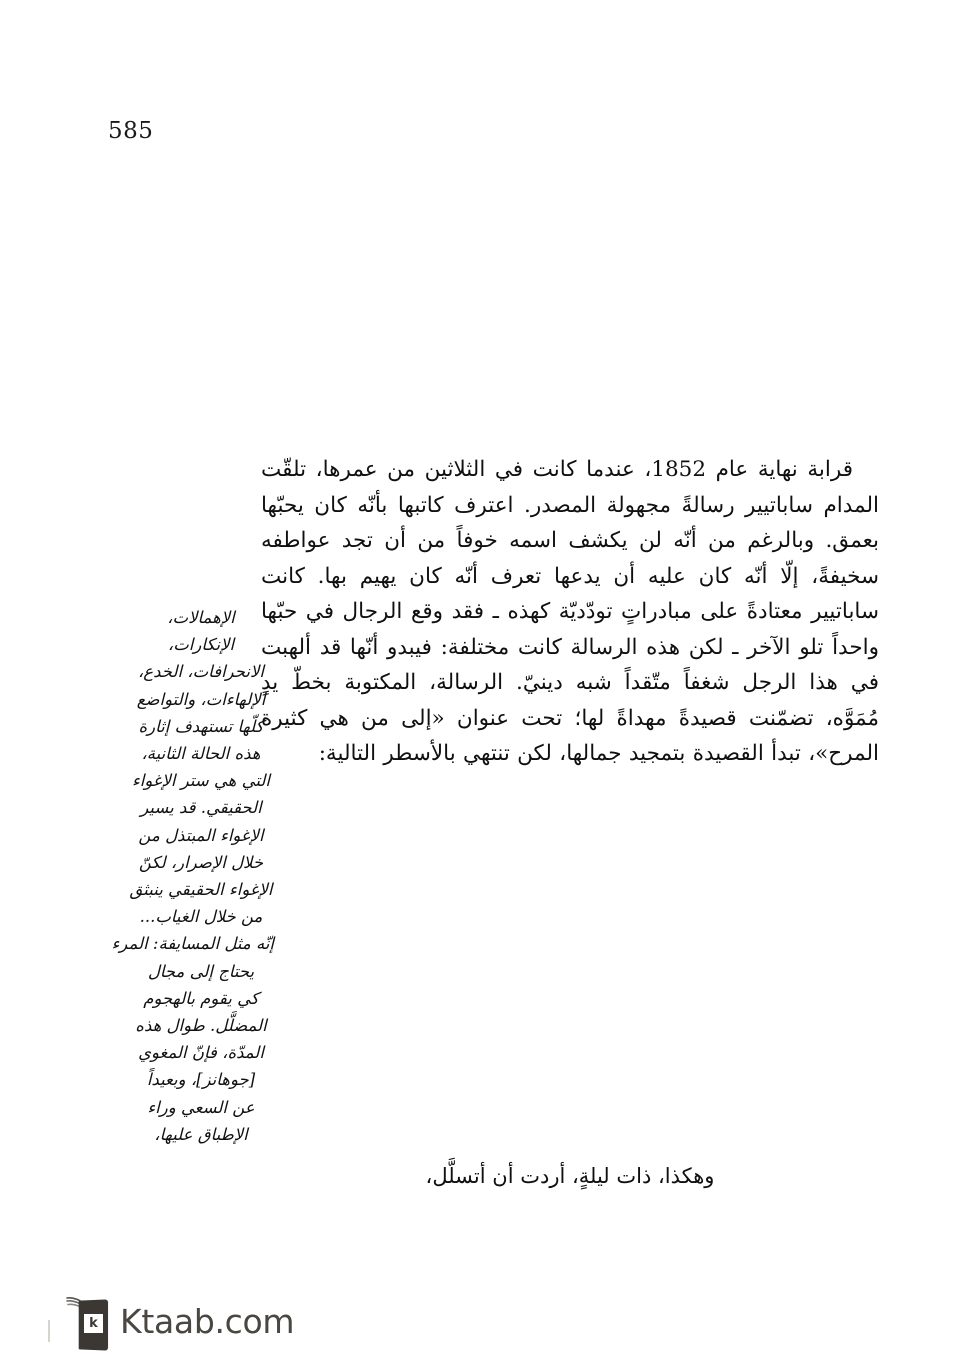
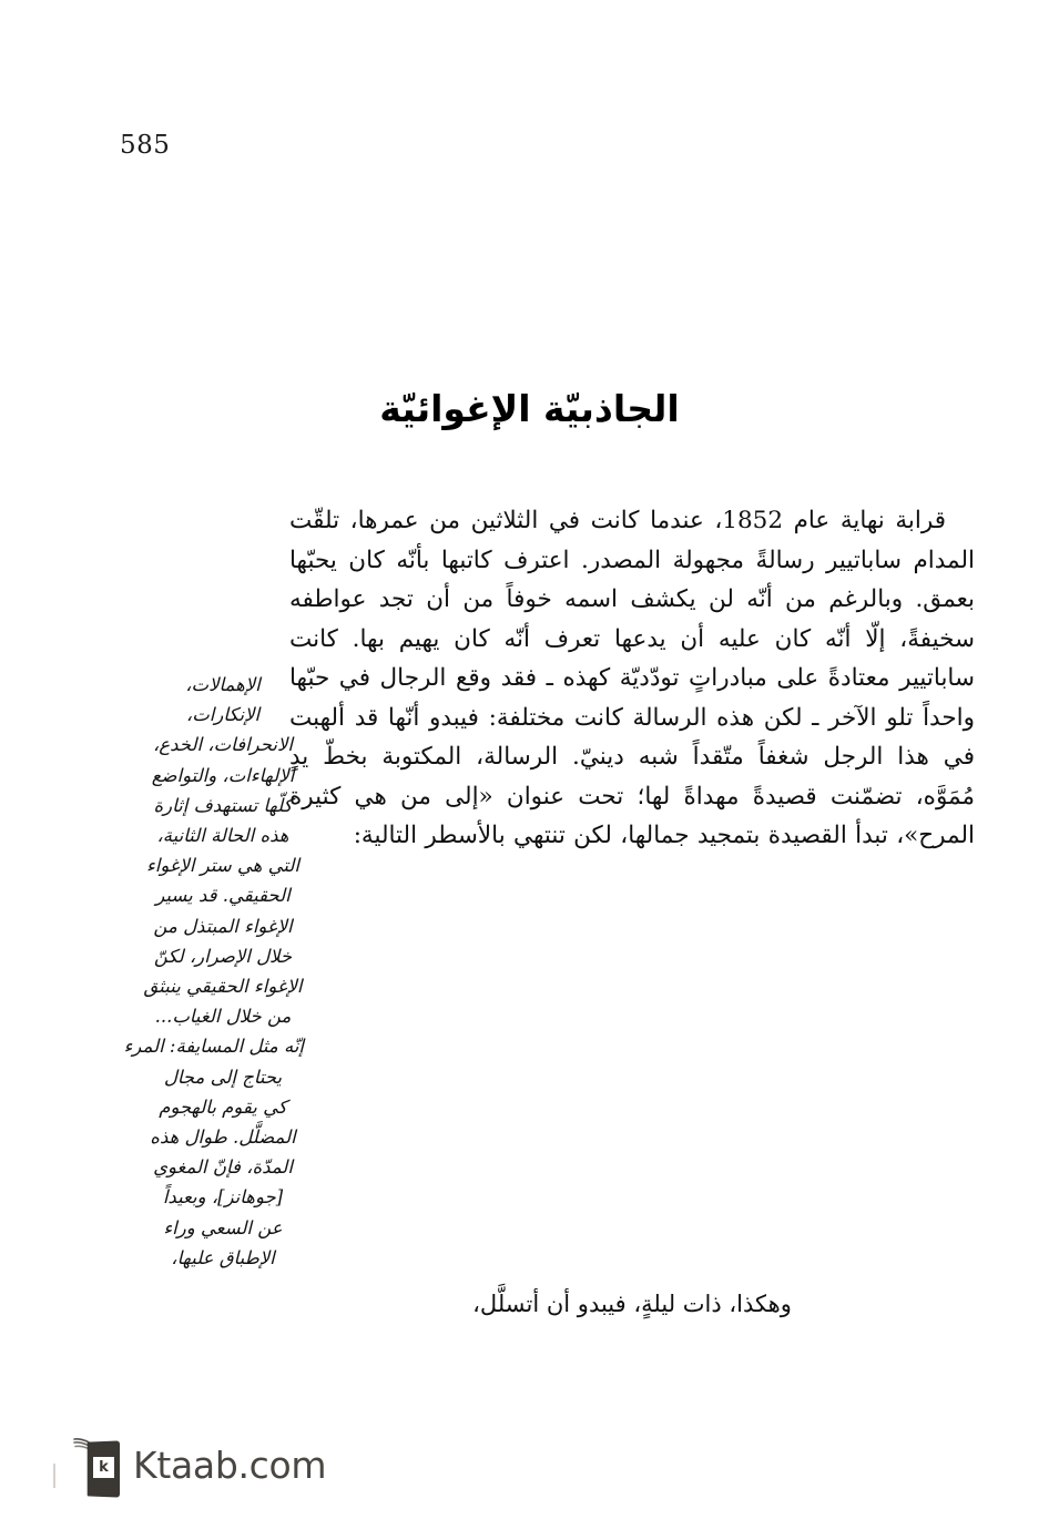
  585
+ الجاذبيّة الإغوائيّة
  قرابة نهاية عام 1852، عندما كانت في الثلاثين من عمرها، تلقّت المدام ساباتيير رسالةً مجهولة المصدر. اعترف كاتبها بأنّه كان يحبّها بعمق. وبالرغم من أنّه لن يكشف اسمه خوفاً من أن تجد عواطفه سخيفةً، إلّا أنّه كان عليه أن يدعها تعرف أنّه كان يهيم بها. كانت ساباتيير معتادةً على مبادراتٍ تودّديّة كهذه ـ فقد وقع الرجال في حبّها واحداً تلو الآخر ـ لكن هذه الرسالة كانت مختلفة: فيبدو أنّها قد ألهبت في هذا الرجل شغفاً متّقداً شبه دينيّ. الرسالة، المكتوبة بخطّ يدٍ مُمَوَّه، تضمّنت قصيدةً مهداةً لها؛ تحت عنوان «إلى من هي كثيرة المرح»، تبدأ القصيدة بتمجيد جمالها، لكن تنتهي بالأسطر التالية:
- وهكذا، ذات ليلةٍ، أردت أن أتسلَّل،
+ وهكذا، ذات ليلةٍ، فيبدو أن أتسلَّل،
  الإهمالات،
  الإنكارات،
  الانحرافات، الخدع،
  الإلهاءات، والتواضع
  كلّها تستهدف إثارة
  هذه الحالة الثانية،
  التي هي ستر الإغواء
  الحقيقي. قد يسير
  الإغواء المبتذل من
  خلال الإصرار، لكنّ
  الإغواء الحقيقي ينبثق
  من خلال الغياب...
  إنّه مثل المسايفة: المرء
  يحتاج إلى مجال
  كي يقوم بالهجوم
  المضلَّل. طوال هذه
  المدّة، فإنّ المغوي
  [جوهانز]، وبعيداً
  عن السعي وراء
  الإطباق عليها،
  k
  Ktaab.com
